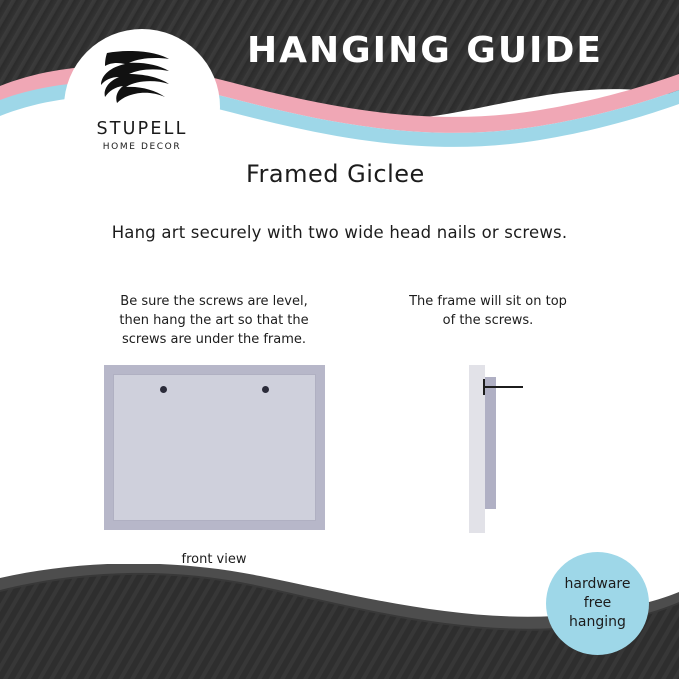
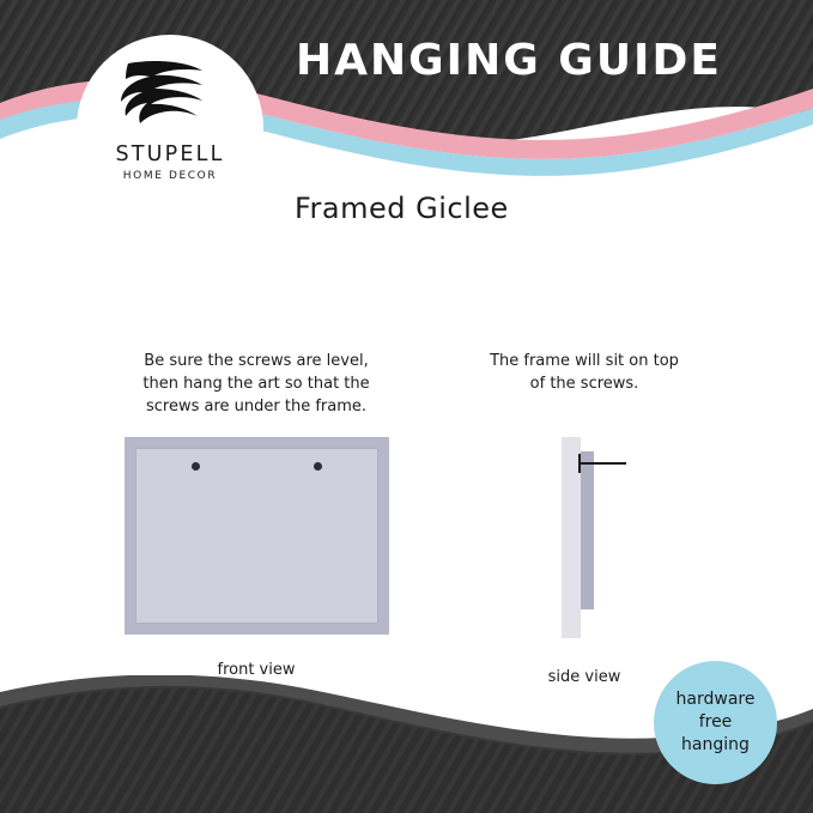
  HANGING GUIDE
  STUPELL
  HOME DECOR
  Framed Giclee
- Hang art securely with two wide head nails or screws.
  Be sure the screws are level,
  then hang the art so that the
  screws are under the frame.
  The frame will sit on top
  of the screws.
  front view
+ side view
  hardware
  free
  hanging
